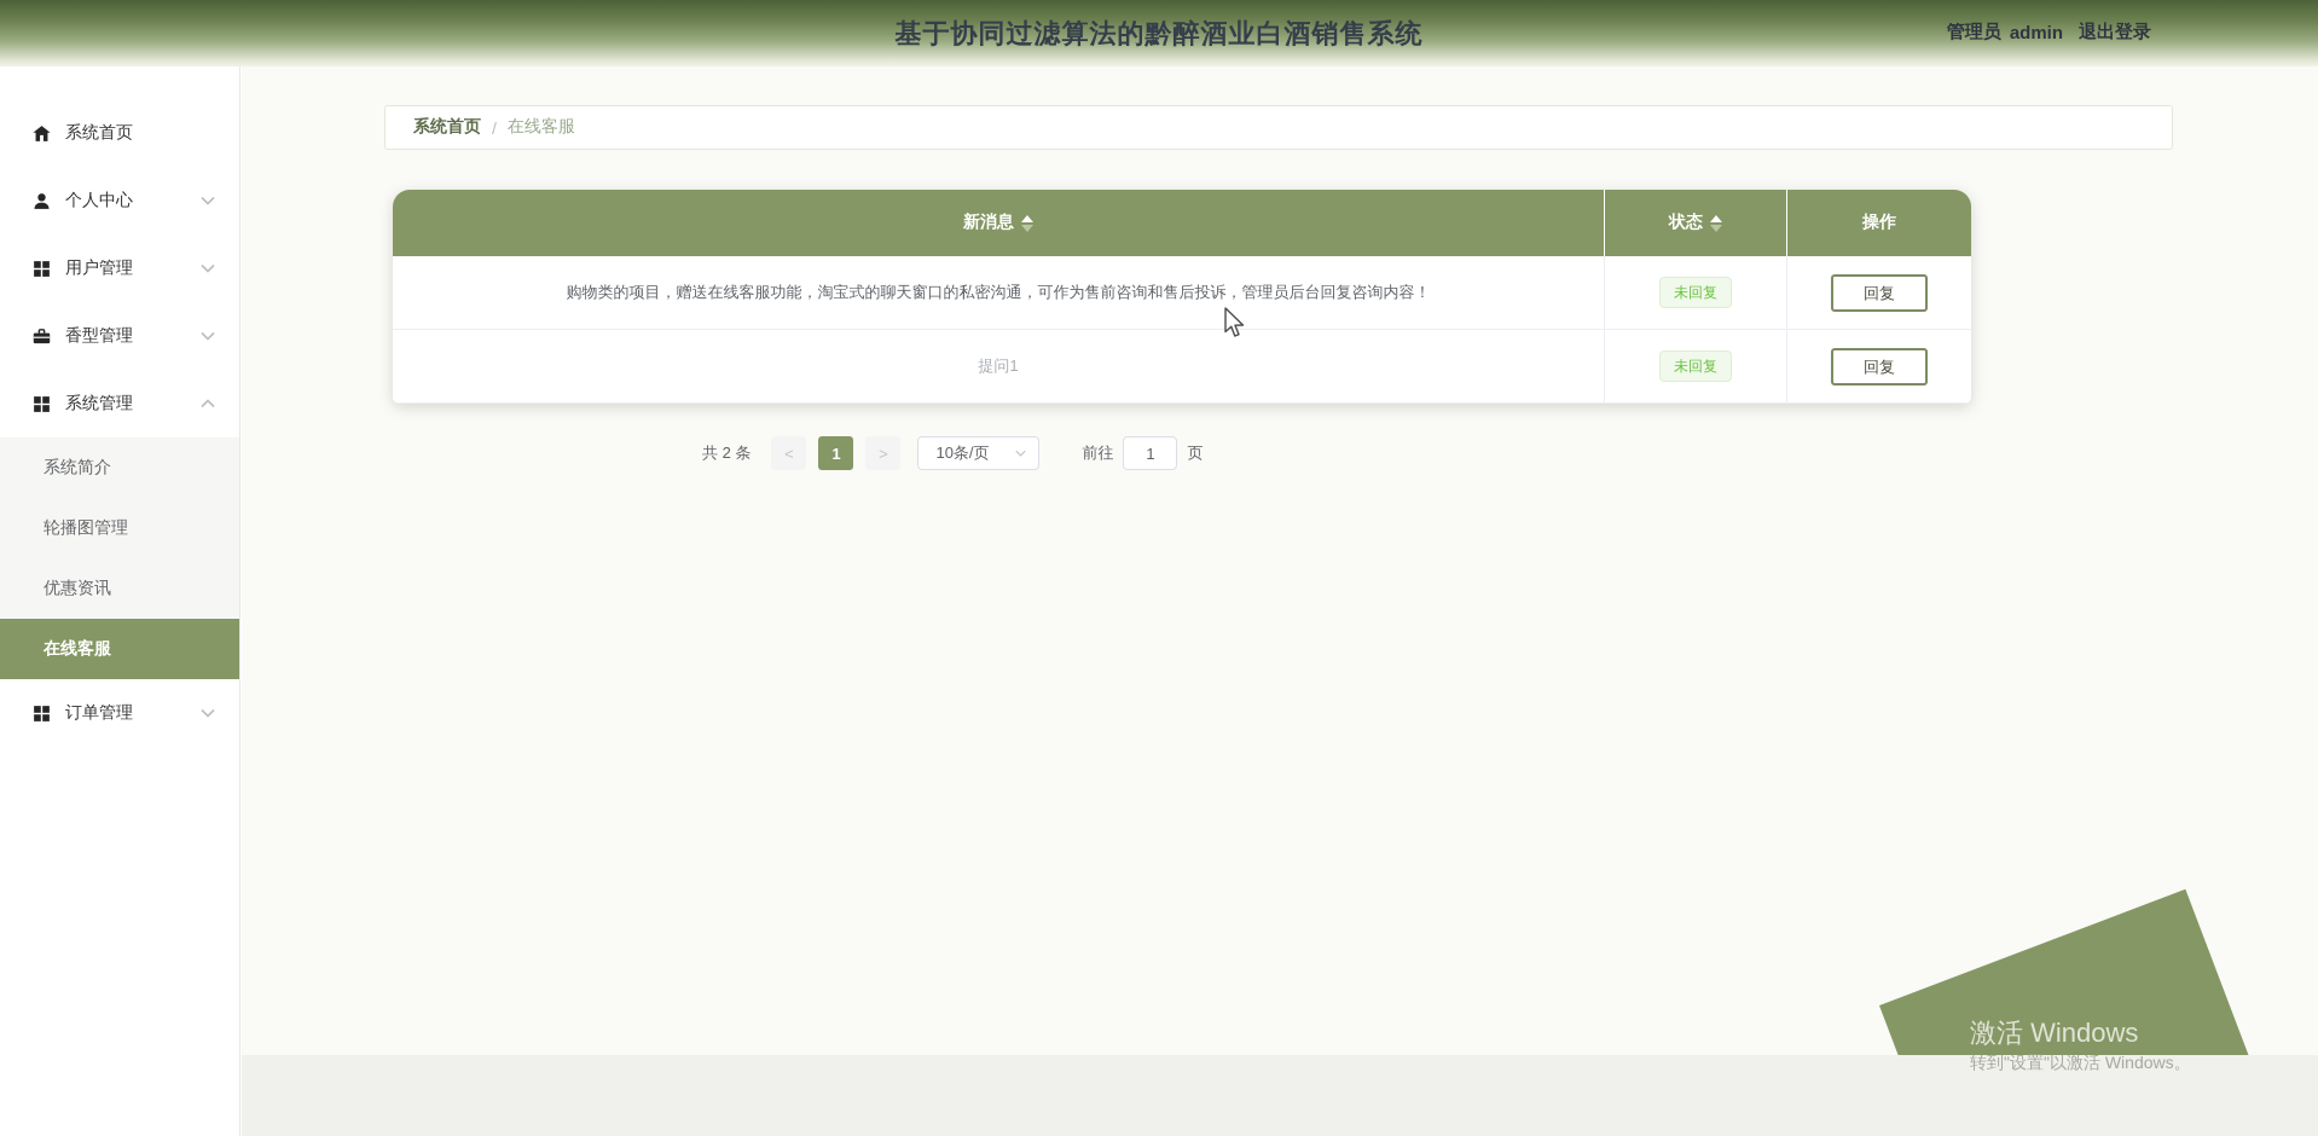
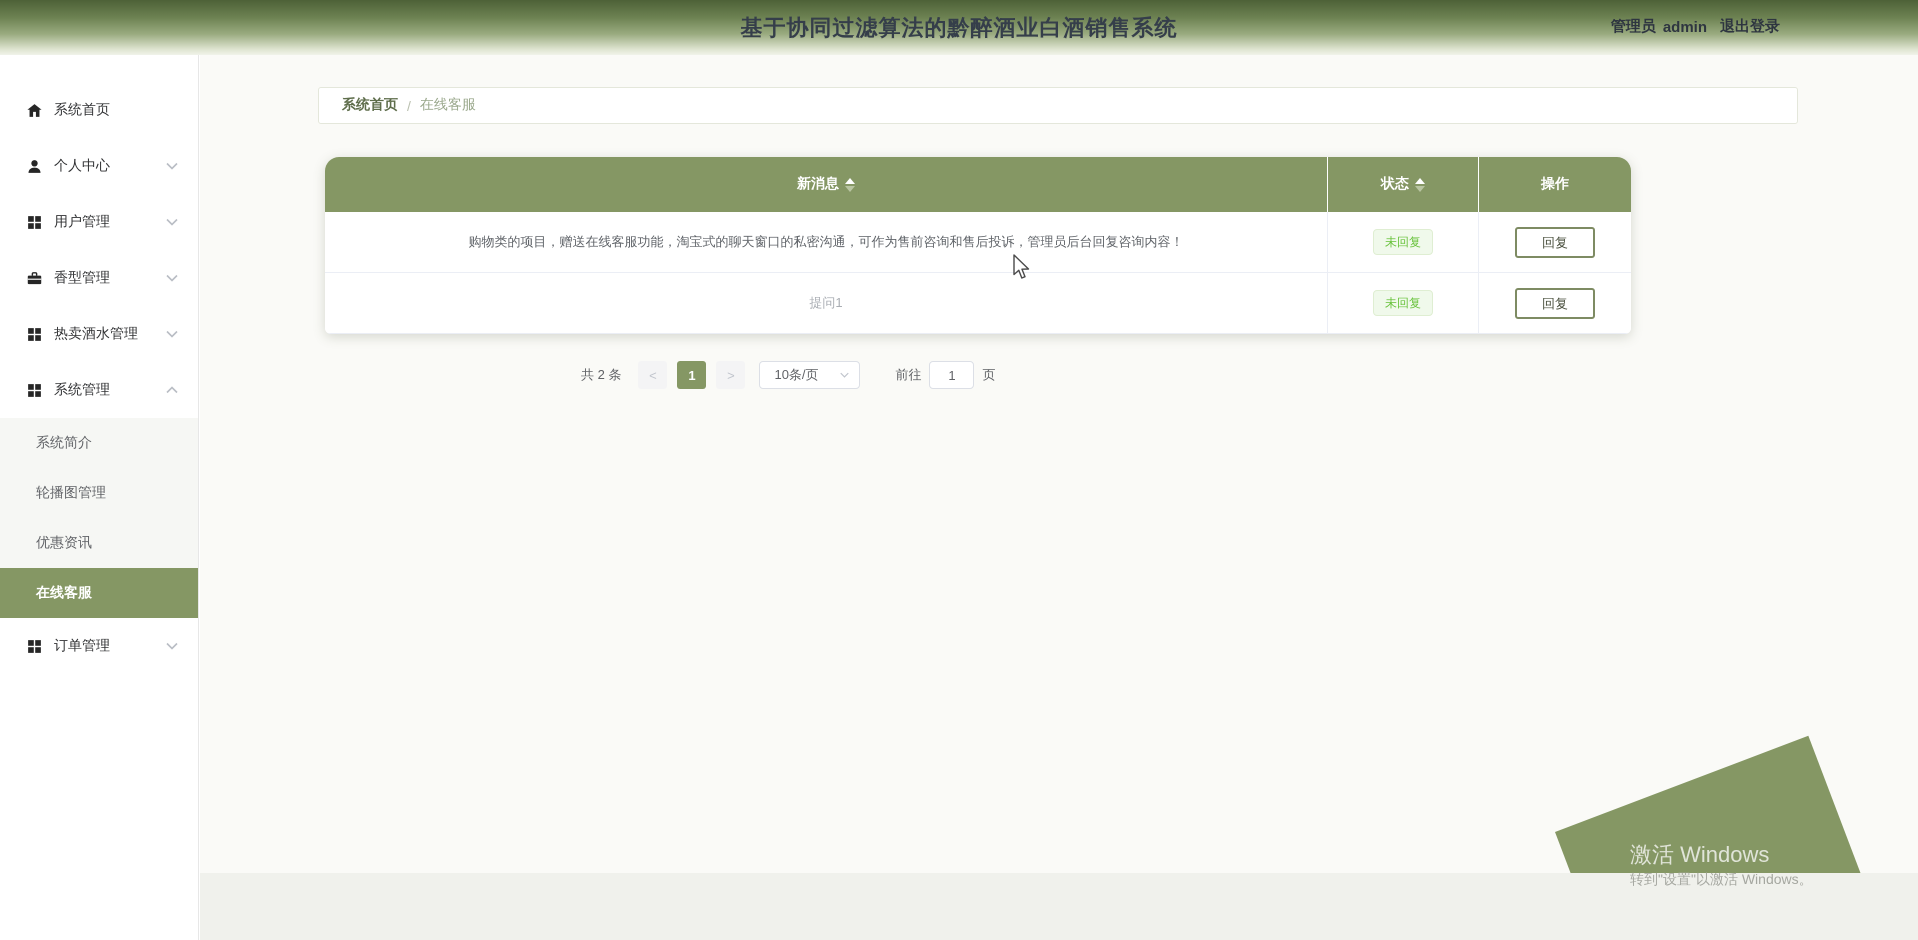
  基于协同过滤算法的黔醉酒业白酒销售系统
  管理员
  admin
  退出登录
  系统首页
  个人中心
  用户管理
  香型管理
+ 热卖酒水管理
  系统管理
  系统简介
  轮播图管理
  优惠资讯
  在线客服
  订单管理
  系统首页
  /
  在线客服
  新消息
  状态
  操作
  购物类的项目，赠送在线客服功能，淘宝式的聊天窗口的私密沟通，可作为售前咨询和售后投诉，管理员后台回复咨询内容！
  未回复
  回复
  提问1
  未回复
  回复
  共 2 条
  <
  1
  >
  10条/页
  前往
  1
  页
  激活 Windows
  转到"设置"以激活 Windows。
